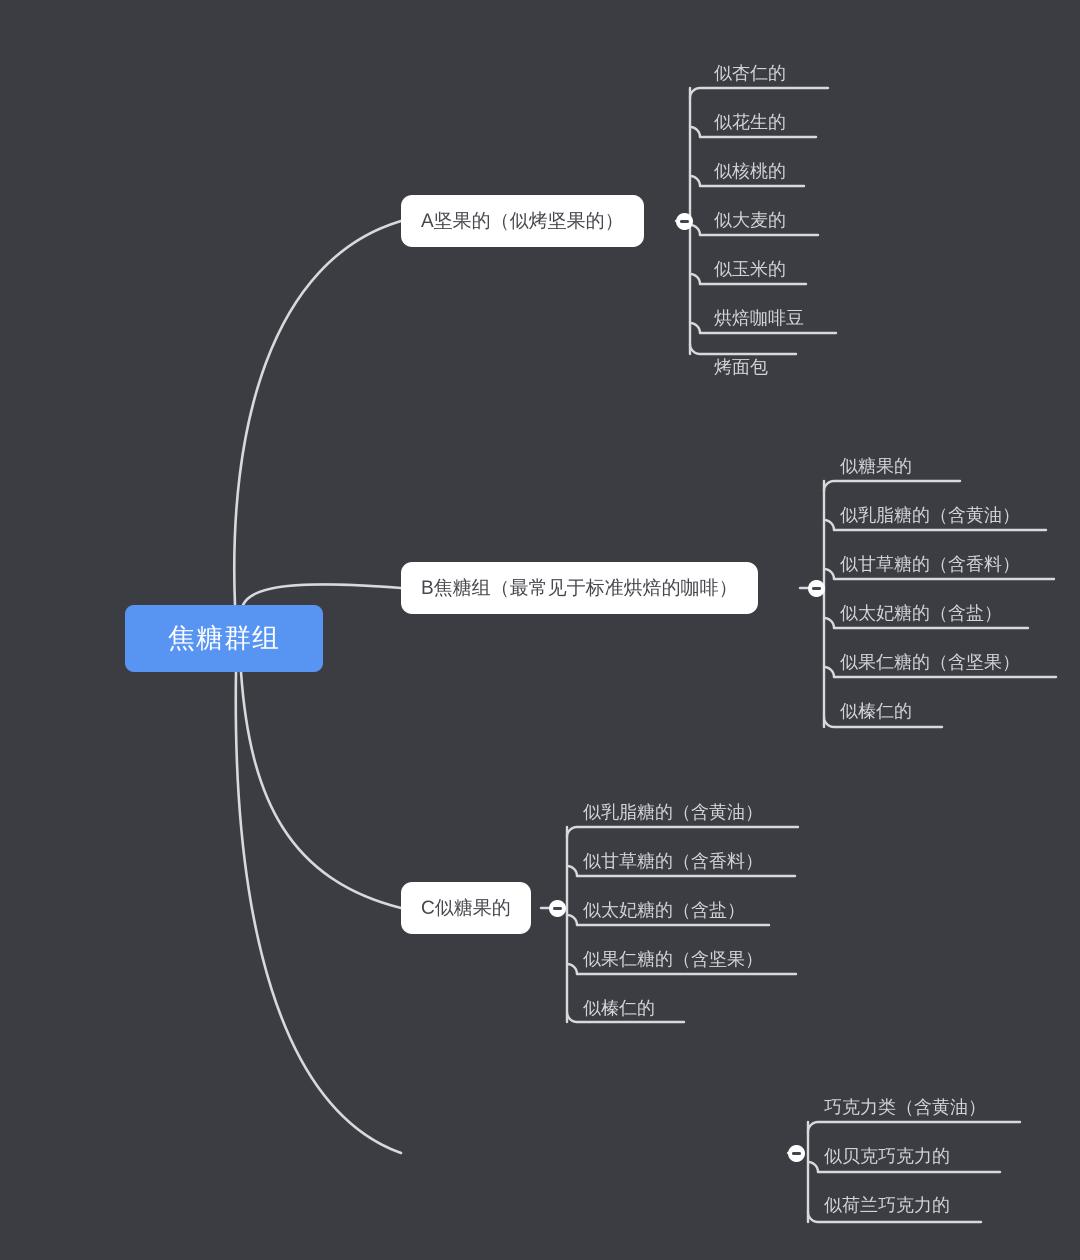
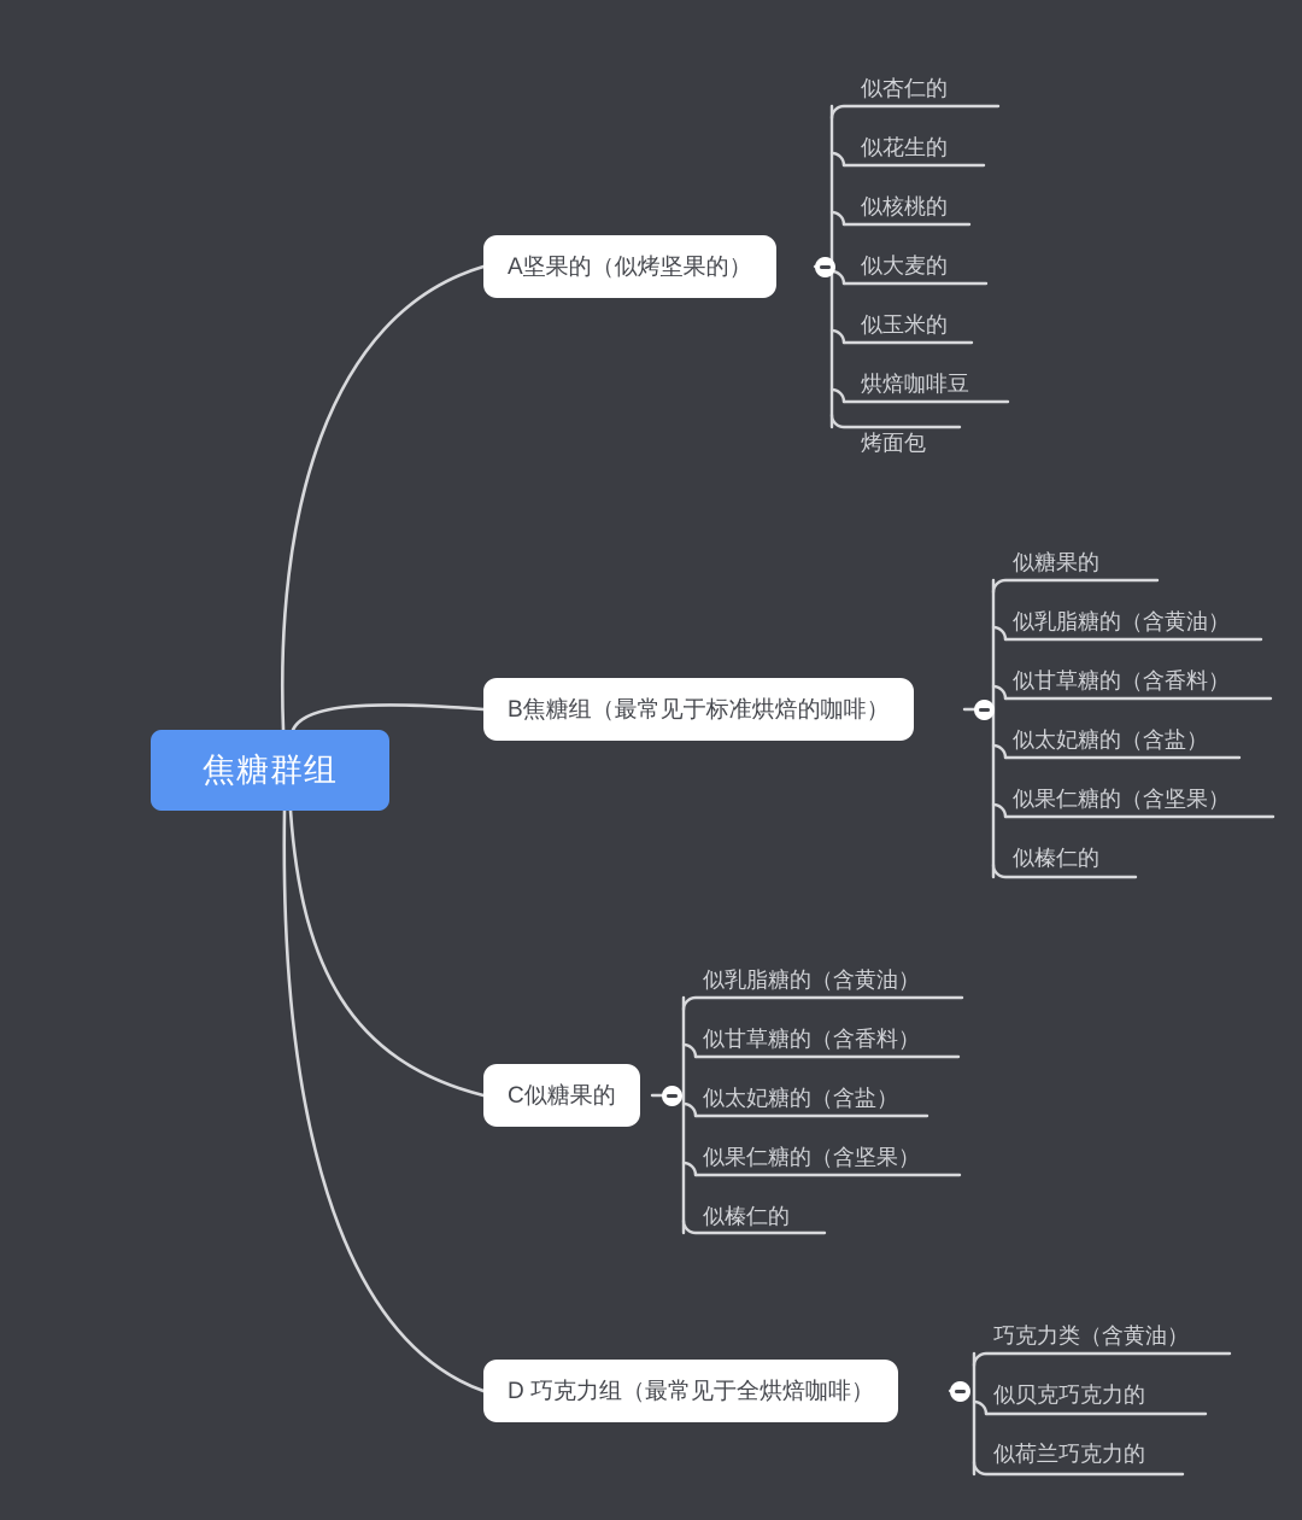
  焦糖群组
  A坚果的（似烤坚果的）
  似杏仁的
  似花生的
  似核桃的
  似大麦的
  似玉米的
  烘焙咖啡豆
  烤面包
  B焦糖组（最常见于标准烘焙的咖啡）
  似糖果的
  似乳脂糖的（含黄油）
  似甘草糖的（含香料）
  似太妃糖的（含盐）
  似果仁糖的（含坚果）
  似榛仁的
  C似糖果的
  似乳脂糖的（含黄油）
  似甘草糖的（含香料）
  似太妃糖的（含盐）
  似果仁糖的（含坚果）
  似榛仁的
+ D 巧克力组（最常见于全烘焙咖啡）
  巧克力类（含黄油）
  似贝克巧克力的
  似荷兰巧克力的
